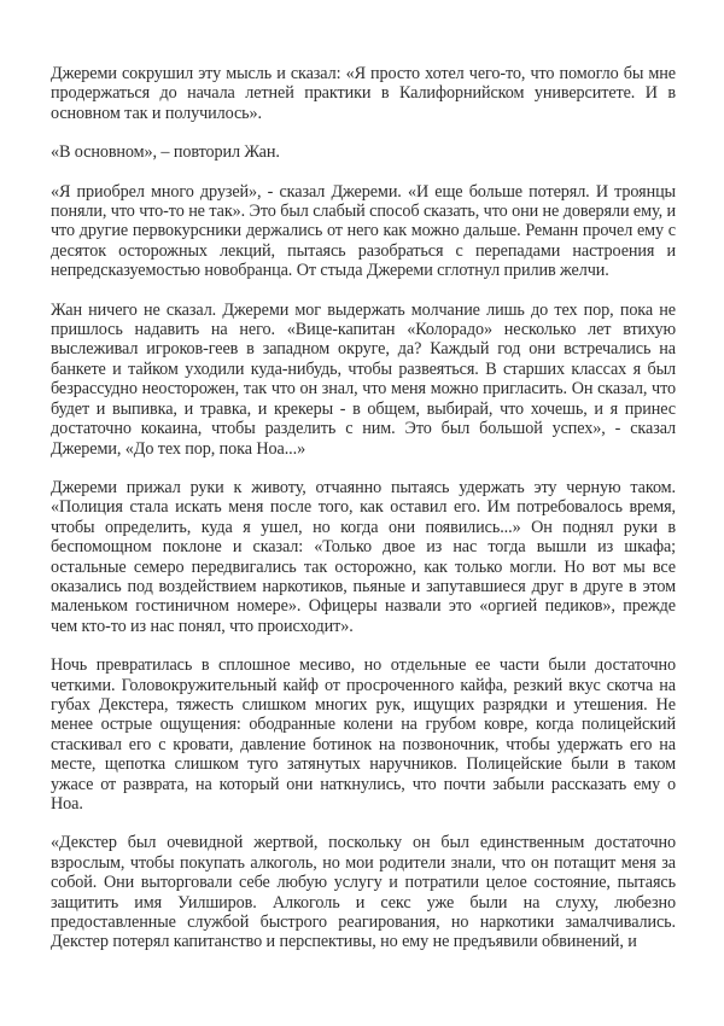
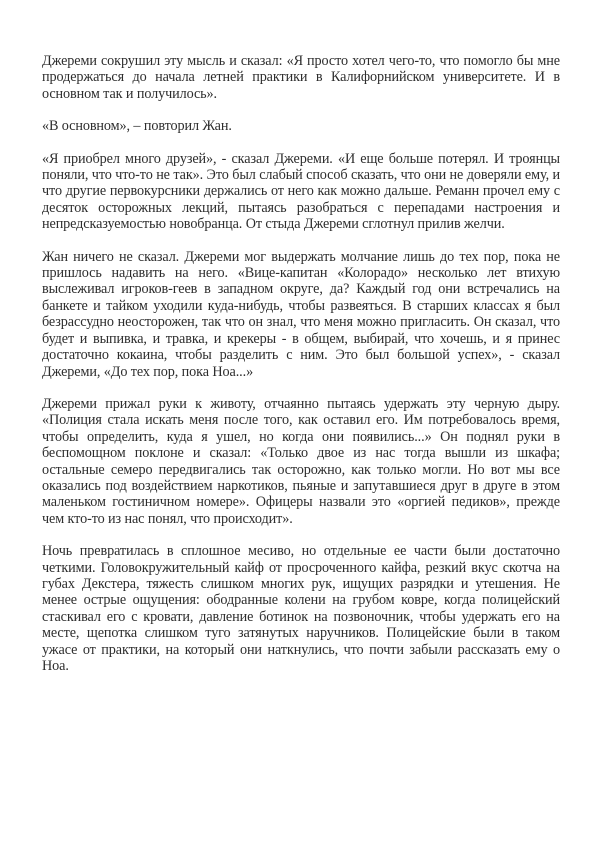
  Джереми сокрушил эту мысль и сказал: «Я просто хотел чего-то, что помогло бы мне продержаться до начала летней практики в Калифорнийском университете. И в основном так и получилось».
  «В основном», – повторил Жан.
  «Я приобрел много друзей», - сказал Джереми. «И еще больше потерял. И троянцы поняли, что что-то не так». Это был слабый способ сказать, что они не доверяли ему, и что другие первокурсники держались от него как можно дальше. Реманн прочел ему с десяток осторожных лекций, пытаясь разобраться с перепадами настроения и непредсказуемостью новобранца. От стыда Джереми сглотнул прилив желчи.
  Жан ничего не сказал. Джереми мог выдержать молчание лишь до тех пор, пока не пришлось надавить на него. «Вице-капитан «Колорадо» несколько лет втихую выслеживал игроков-геев в западном округе, да? Каждый год они встречались на банкете и тайком уходили куда-нибудь, чтобы развеяться. В старших классах я был безрассудно неосторожен, так что он знал, что меня можно пригласить. Он сказал, что будет и выпивка, и травка, и крекеры - в общем, выбирай, что хочешь, и я принес достаточно кокаина, чтобы разделить с ним. Это был большой успех», - сказал Джереми, «До тех пор, пока Ноа...»
- Джереми прижал руки к животу, отчаянно пытаясь удержать эту черную таком. «Полиция стала искать меня после того, как оставил его. Им потребовалось время, чтобы определить, куда я ушел, но когда они появились...» Он поднял руки в беспомощном поклоне и сказал: «Только двое из нас тогда вышли из шкафа; остальные семеро передвигались так осторожно, как только могли. Но вот мы все оказались под воздействием наркотиков, пьяные и запутавшиеся друг в друге в этом маленьком гостиничном номере». Офицеры назвали это «оргией педиков», прежде чем кто-то из нас понял, что происходит».
+ Джереми прижал руки к животу, отчаянно пытаясь удержать эту черную дыру. «Полиция стала искать меня после того, как оставил его. Им потребовалось время, чтобы определить, куда я ушел, но когда они появились...» Он поднял руки в беспомощном поклоне и сказал: «Только двое из нас тогда вышли из шкафа; остальные семеро передвигались так осторожно, как только могли. Но вот мы все оказались под воздействием наркотиков, пьяные и запутавшиеся друг в друге в этом маленьком гостиничном номере». Офицеры назвали это «оргией педиков», прежде чем кто-то из нас понял, что происходит».
- Ночь превратилась в сплошное месиво, но отдельные ее части были достаточно четкими. Головокружительный кайф от просроченного кайфа, резкий вкус скотча на губах Декстера, тяжесть слишком многих рук, ищущих разрядки и утешения. Не менее острые ощущения: ободранные колени на грубом ковре, когда полицейский стаскивал его с кровати, давление ботинок на позвоночник, чтобы удержать его на месте, щепотка слишком туго затянутых наручников. Полицейские были в таком ужасе от разврата, на который они наткнулись, что почти забыли рассказать ему о Ноа.
+ Ночь превратилась в сплошное месиво, но отдельные ее части были достаточно четкими. Головокружительный кайф от просроченного кайфа, резкий вкус скотча на губах Декстера, тяжесть слишком многих рук, ищущих разрядки и утешения. Не менее острые ощущения: ободранные колени на грубом ковре, когда полицейский стаскивал его с кровати, давление ботинок на позвоночник, чтобы удержать его на месте, щепотка слишком туго затянутых наручников. Полицейские были в таком ужасе от практики, на который они наткнулись, что почти забыли рассказать ему о Ноа.
- «Декстер был очевидной жертвой, поскольку он был единственным достаточно взрослым, чтобы покупать алкоголь, но мои родители знали, что он потащит меня за собой. Они выторговали себе любую услугу и потратили целое состояние, пытаясь защитить имя Уилширов. Алкоголь и секс уже были на слуху, любезно предоставленные службой быстрого реагирования, но наркотики замалчивались. Декстер потерял капитанство и перспективы, но ему не предъявили обвинений, и
